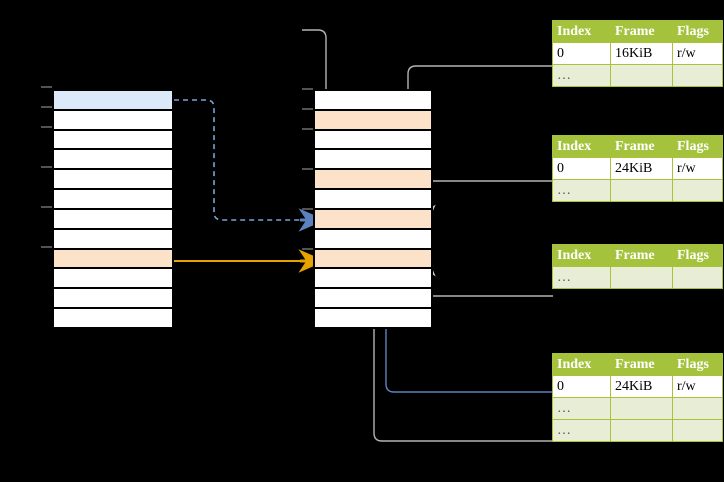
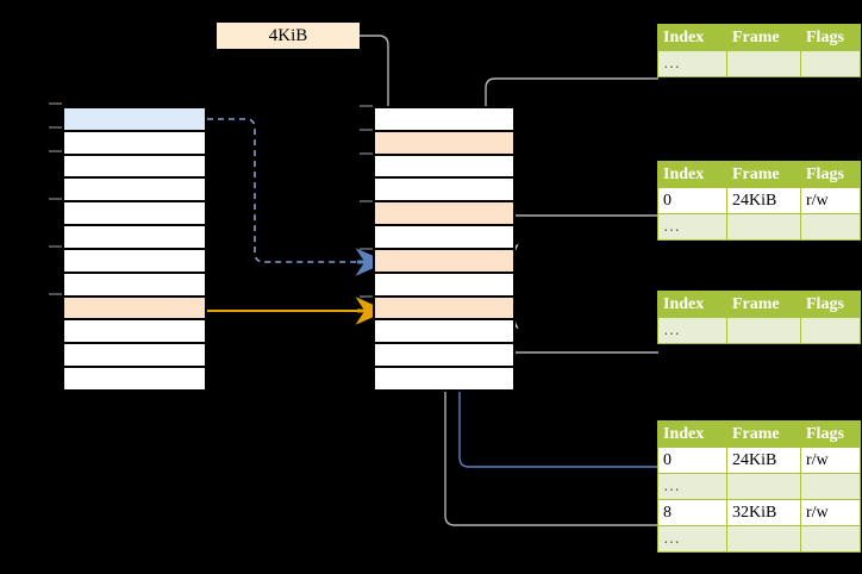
+ 4KiB
  Index	Frame	Flags
- 0	16KiB	r/w
  …
  Index	Frame	Flags
  0	24KiB	r/w
  …
  Index	Frame	Flags
  …
  Index	Frame	Flags
  0	24KiB	r/w
  …
+ 8	32KiB	r/w
  …
